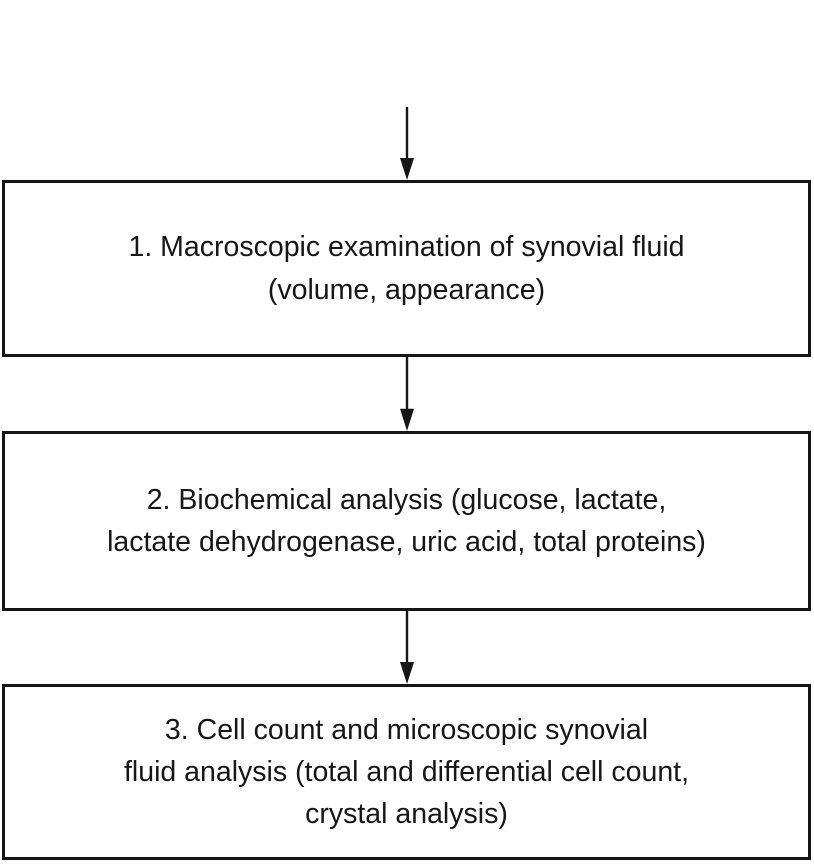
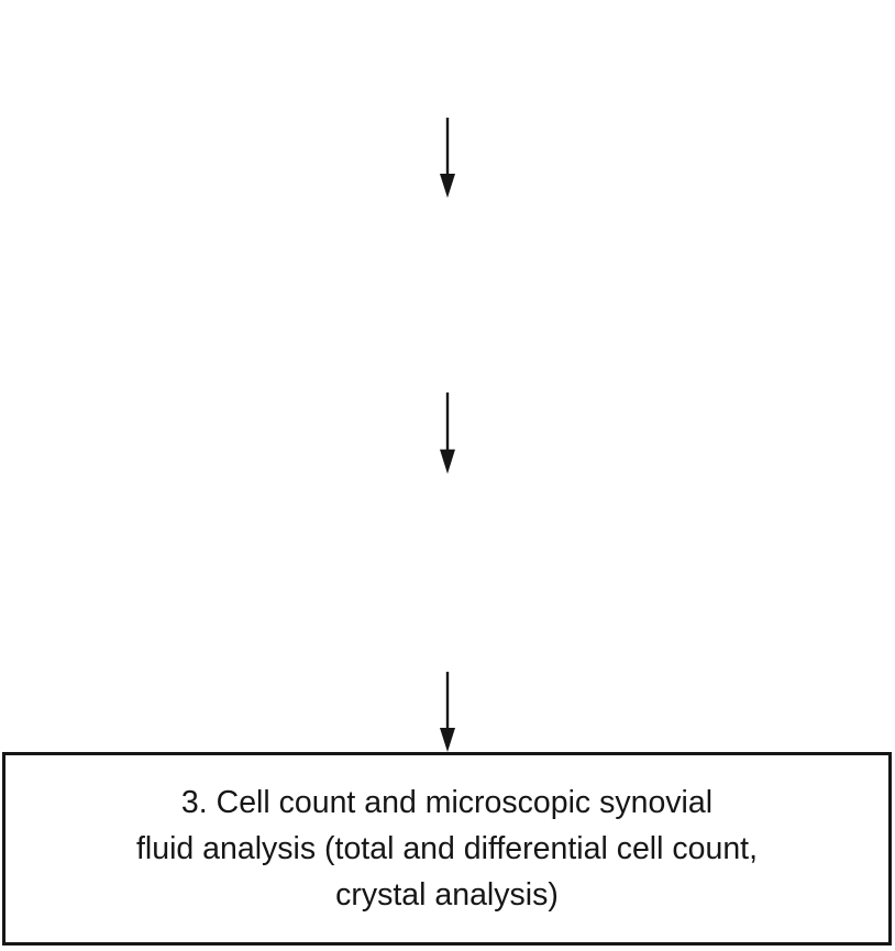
- 1. Macroscopic examination of synovial fluid
- (volume, appearance)
- 2. Biochemical analysis (glucose, lactate,
- lactate dehydrogenase, uric acid, total proteins)
  3. Cell count and microscopic synovial
  fluid analysis (total and differential cell count,
  crystal analysis)
